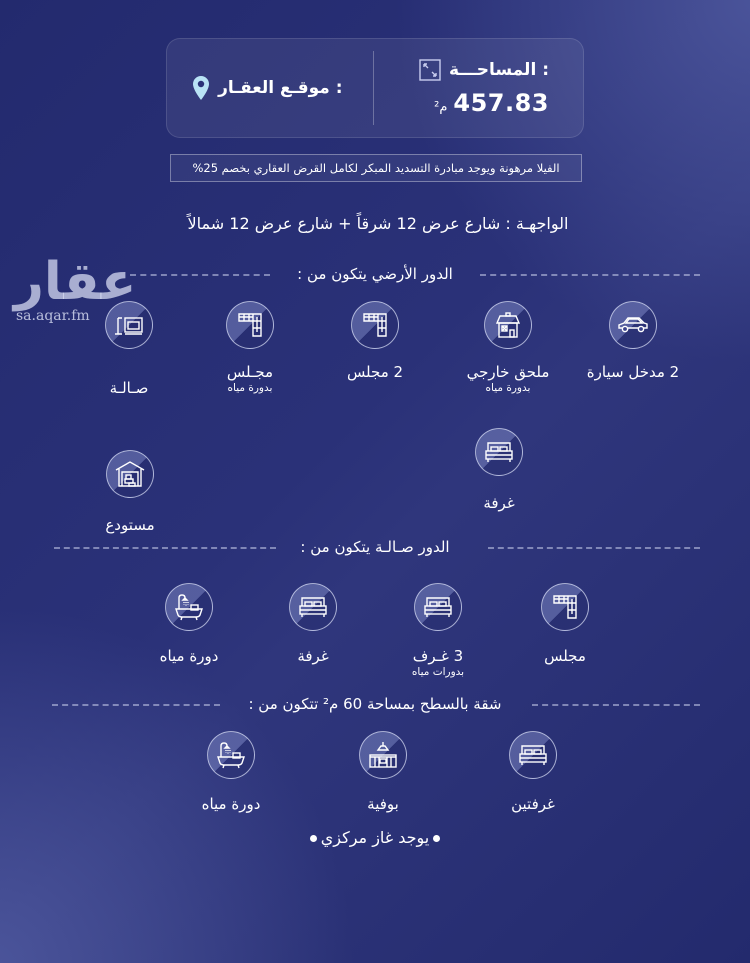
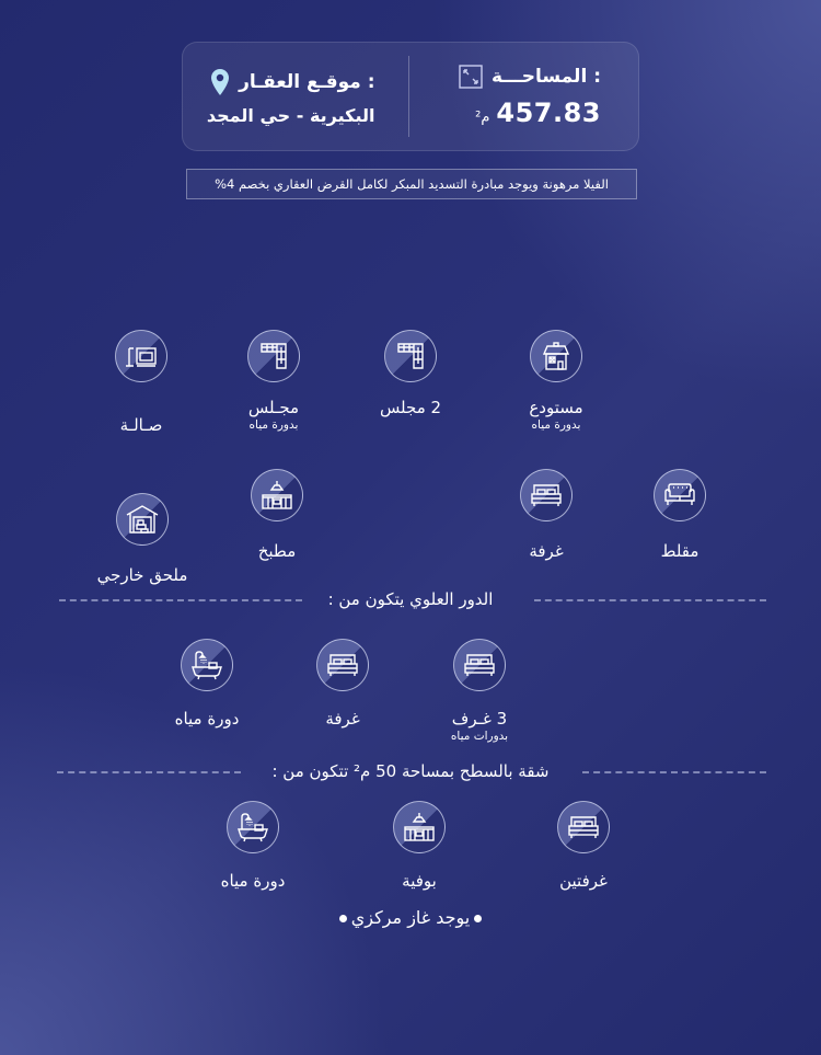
  المساحـــة :
  457.83
  م²
  موقـع العقـار :
+ البكيرية - حي المجد
- الفيلا مرهونة ويوجد مبادرة التسديد المبكر لكامل القرض العقاري بخصم 25%
+ الفيلا مرهونة ويوجد مبادرة التسديد المبكر لكامل القرض العقاري بخصم 4%
- الواجهـة : شارع عرض 12 شرقاً + شارع عرض 12 شمالاً
- عقار
- sa.aqar.fm
- الدور الأرضي يتكون من :
- 2 مدخل سيارة
- ملحق خارجي
+ مستودع
  بدورة مياه
  2 مجلس
  مجـلس
  بدورة مياه
  صـالـة
+ مقلط
  غرفة
+ مطبخ
- مستودع
+ ملحق خارجي
- الدور صـالـة يتكون من :
+ الدور العلوي يتكون من :
- مجلس
  3 غـرف
  بدورات مياه
  غرفة
  دورة مياه
- شقة بالسطح بمساحة 60 م² تتكون من :
+ شقة بالسطح بمساحة 50 م² تتكون من :
  غرفتين
  بوفية
  دورة مياه
  يوجد غاز مركزي
